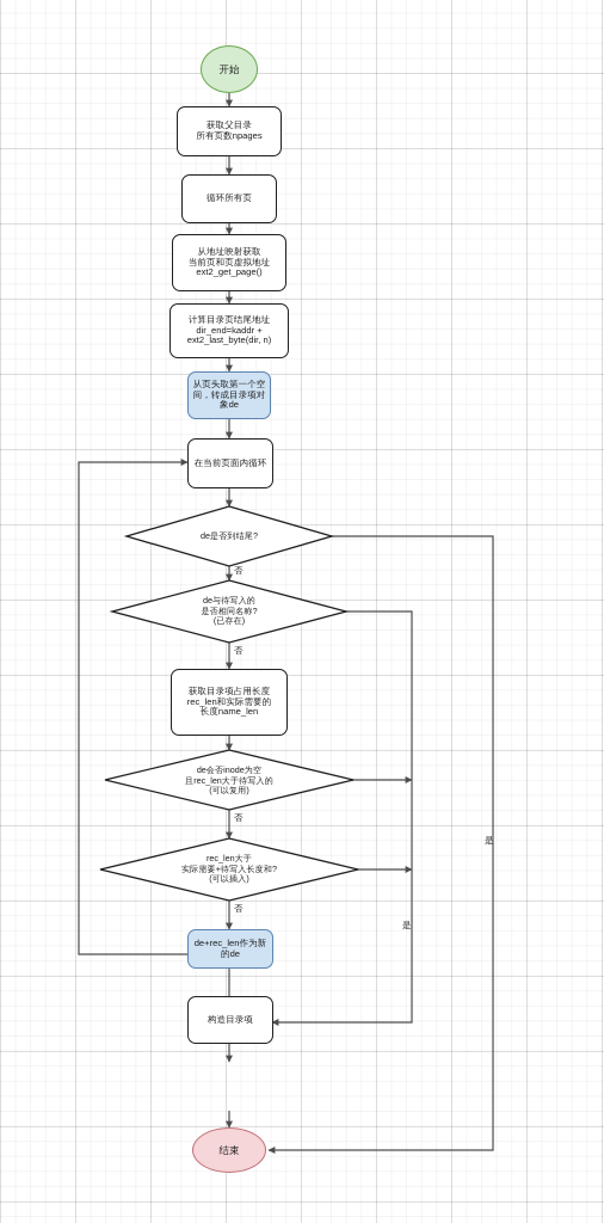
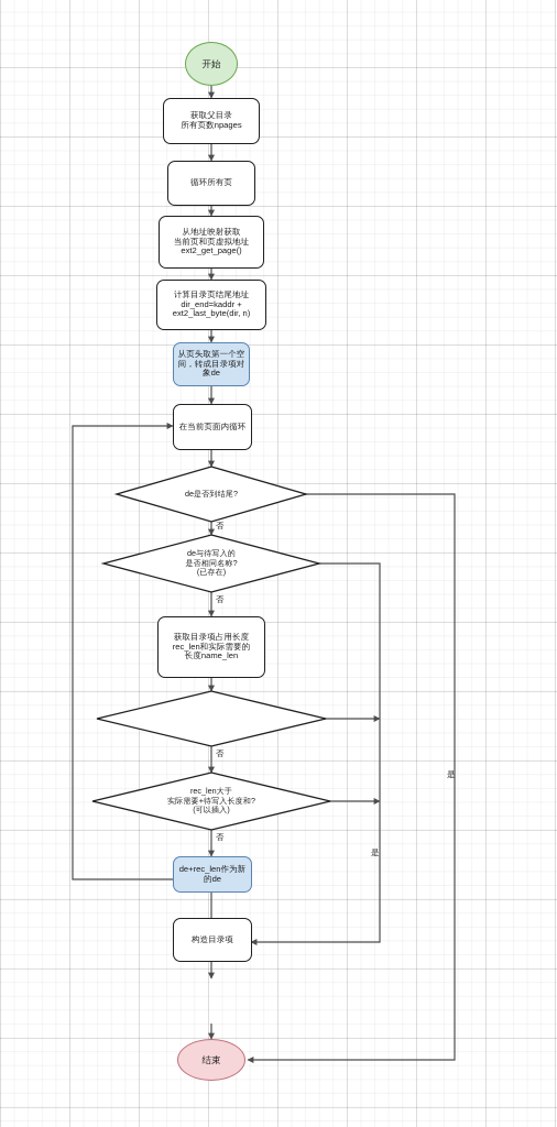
  开始
  获取父目录
  所有页数npages
  循环所有页
  从地址映射获取
  当前页和页虚拟地址
  ext2_get_page()
  计算目录页结尾地址
  dir_end=kaddr +
  ext2_last_byte(dir, n)
  从页头取第一个空
  间，转成目录项对
  象de
  在当前页面内循环
  de是否到结尾?
  de与待写入的
  是否相同名称?
  (已存在)
  获取目录项占用长度
  rec_len和实际需要的
  长度name_len
- de会否inode为空
- 且rec_len大于待写入的
- (可以复用)
  rec_len大于
  实际需要+待写入长度和?
  (可以插入)
  de+rec_len作为新
  的de
  构造目录项
  结束
  否
  否
  否
  否
  是
  是
